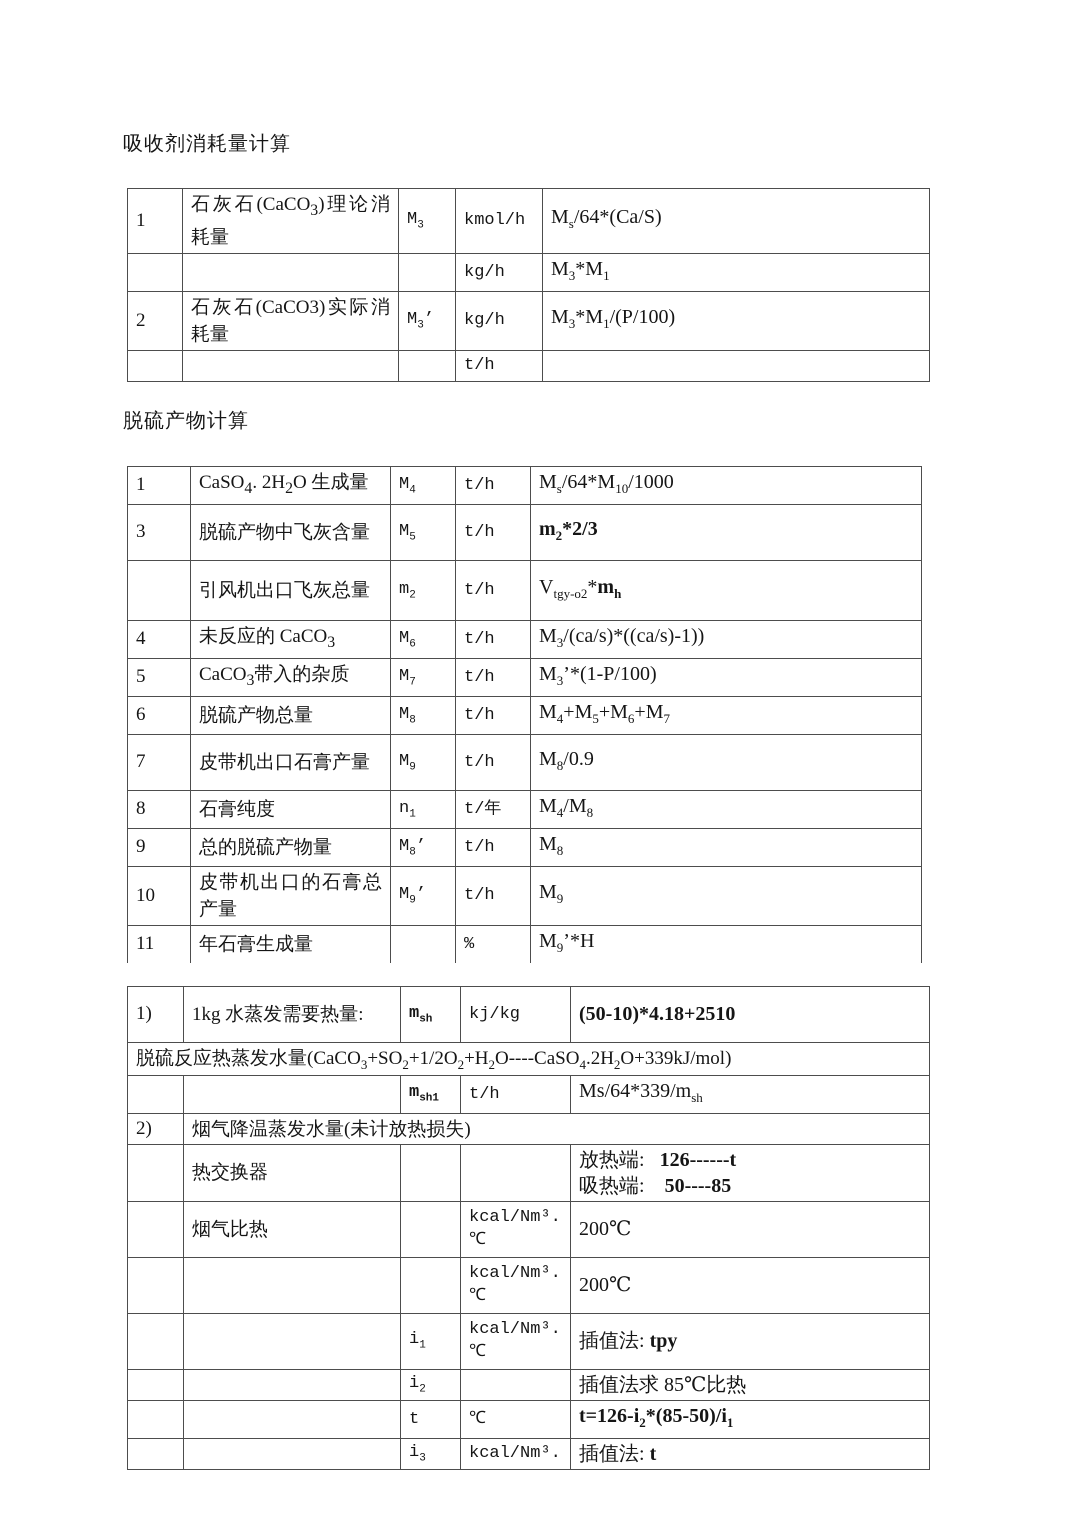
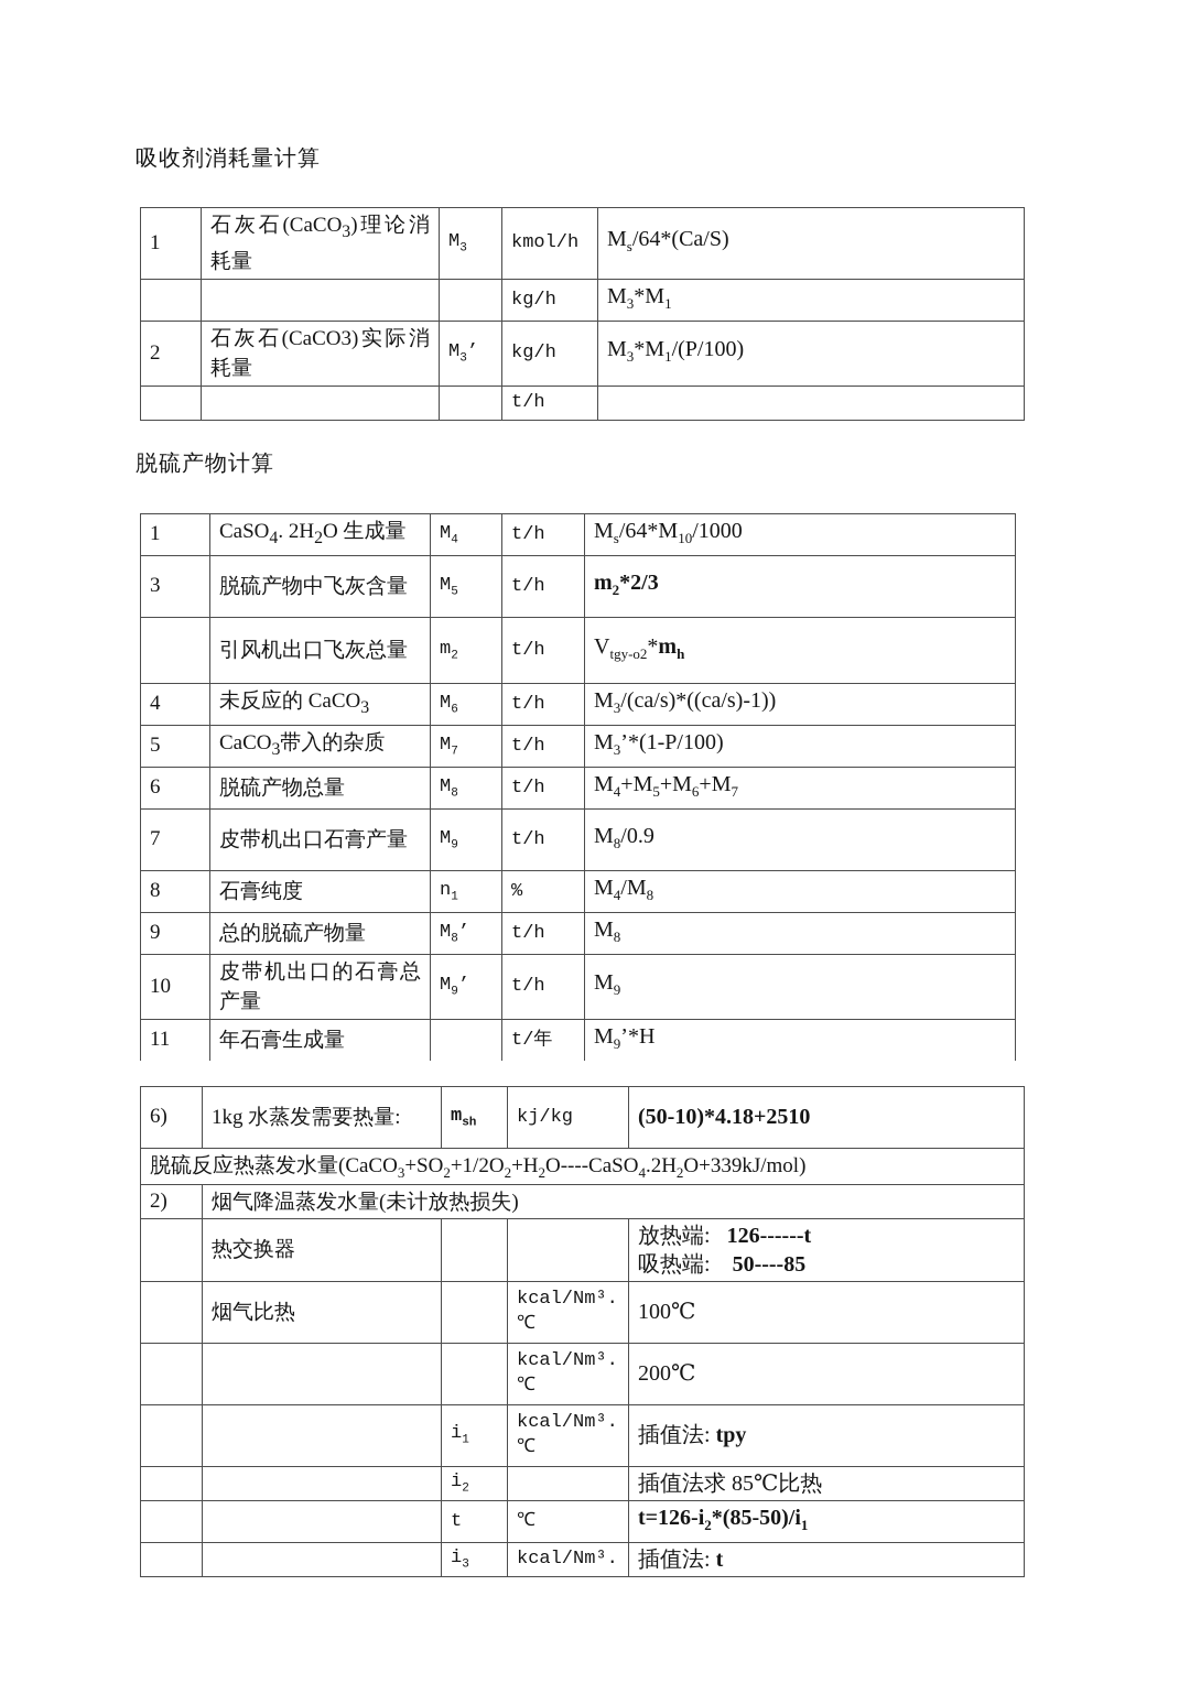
  吸收剂消耗量计算
  1	石灰石(CaCO3)理论消耗量	M3	kmol/h	Ms/64*(Ca/S)
  			kg/h	M3*M1
  2	石灰石(CaCO3)实际消耗量	M3’	kg/h	M3*M1/(P/100)
  			t/h
  脱硫产物计算
  1	CaSO4. 2H2O 生成量	M4	t/h	Ms/64*M10/1000
  3	脱硫产物中飞灰含量	M5	t/h	m2*2/3
  	引风机出口飞灰总量	m2	t/h	Vtgy-o2*mh
  4	未反应的 CaCO3	M6	t/h	M3/(ca/s)*((ca/s)-1))
  5	CaCO3带入的杂质	M7	t/h	M3’*(1-P/100)
  6	脱硫产物总量	M8	t/h	M4+M5+M6+M7
  7	皮带机出口石膏产量	M9	t/h	M8/0.9
- 8	石膏纯度	n1	t/年	M4/M8
+ 8	石膏纯度	n1	%	M4/M8
  9	总的脱硫产物量	M8’	t/h	M8
  10	皮带机出口的石膏总产量	M9’	t/h	M9
- 11	年石膏生成量		%	M9’*H
+ 11	年石膏生成量		t/年	M9’*H
- 1)	1kg 水蒸发需要热量:	msh	kj/kg	(50-10)*4.18+2510
+ 6)	1kg 水蒸发需要热量:	msh	kj/kg	(50-10)*4.18+2510
  脱硫反应热蒸发水量(CaCO3+SO2+1/2O2+H2O----CaSO4.2H2O+339kJ/mol)
- 		msh1	t/h	Ms/64*339/msh
  2)	烟气降温蒸发水量(未计放热损失)
  	热交换器			放热端: 126------t吸热端: 50----85
- 	烟气比热		kcal/Nm³.℃	200℃
+ 	烟气比热		kcal/Nm³.℃	100℃
  			kcal/Nm³.℃	200℃
  		i1	kcal/Nm³.℃	插值法: tpy
  		i2		插值法求 85℃比热
  		t	℃	t=126-i2*(85-50)/i1
  		i3	kcal/Nm³.	插值法: t
